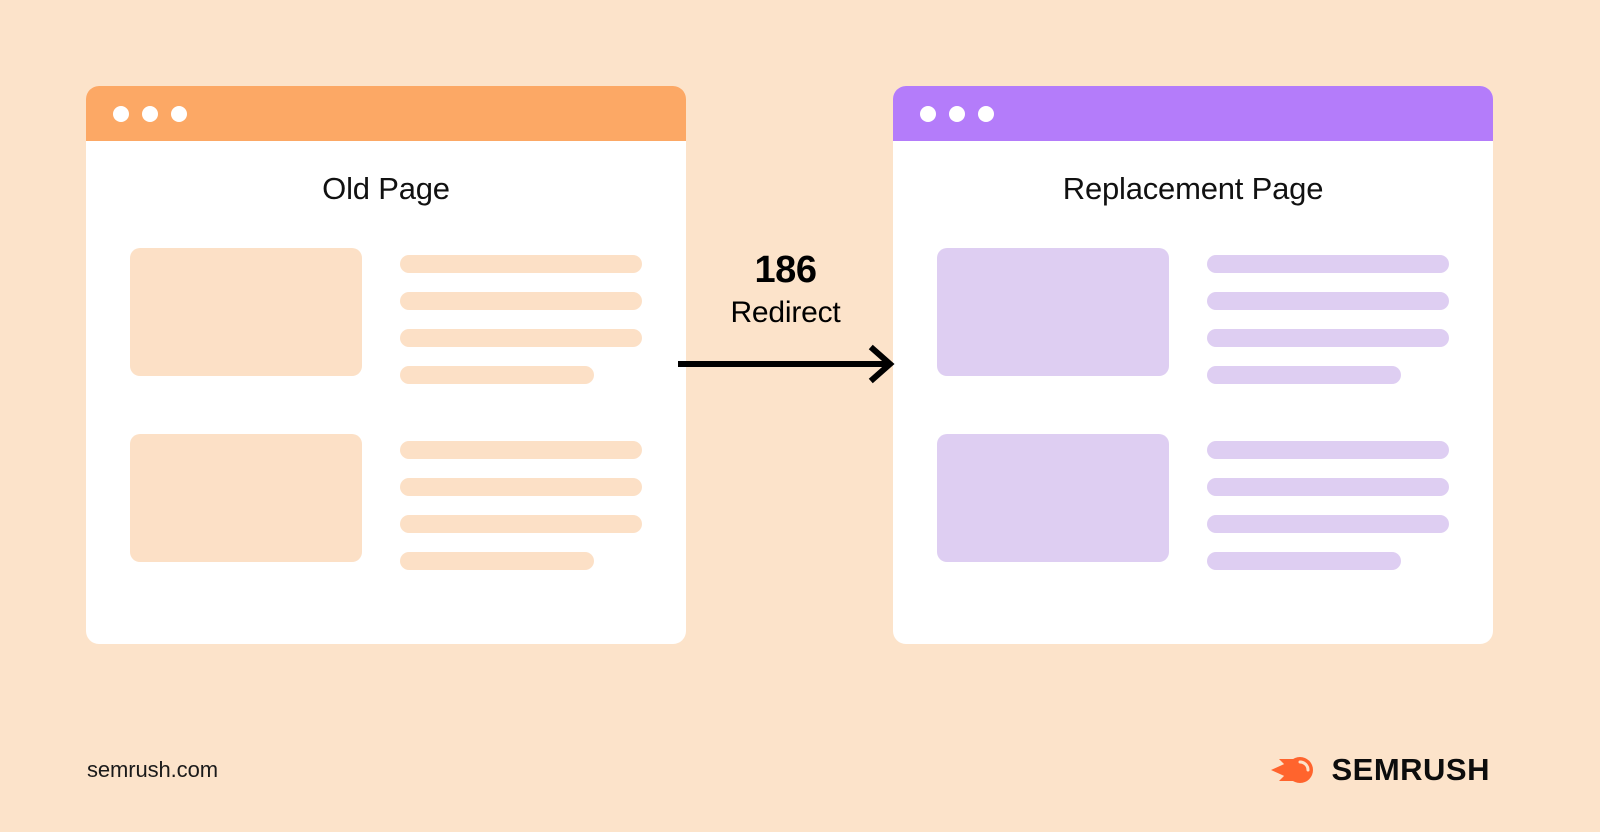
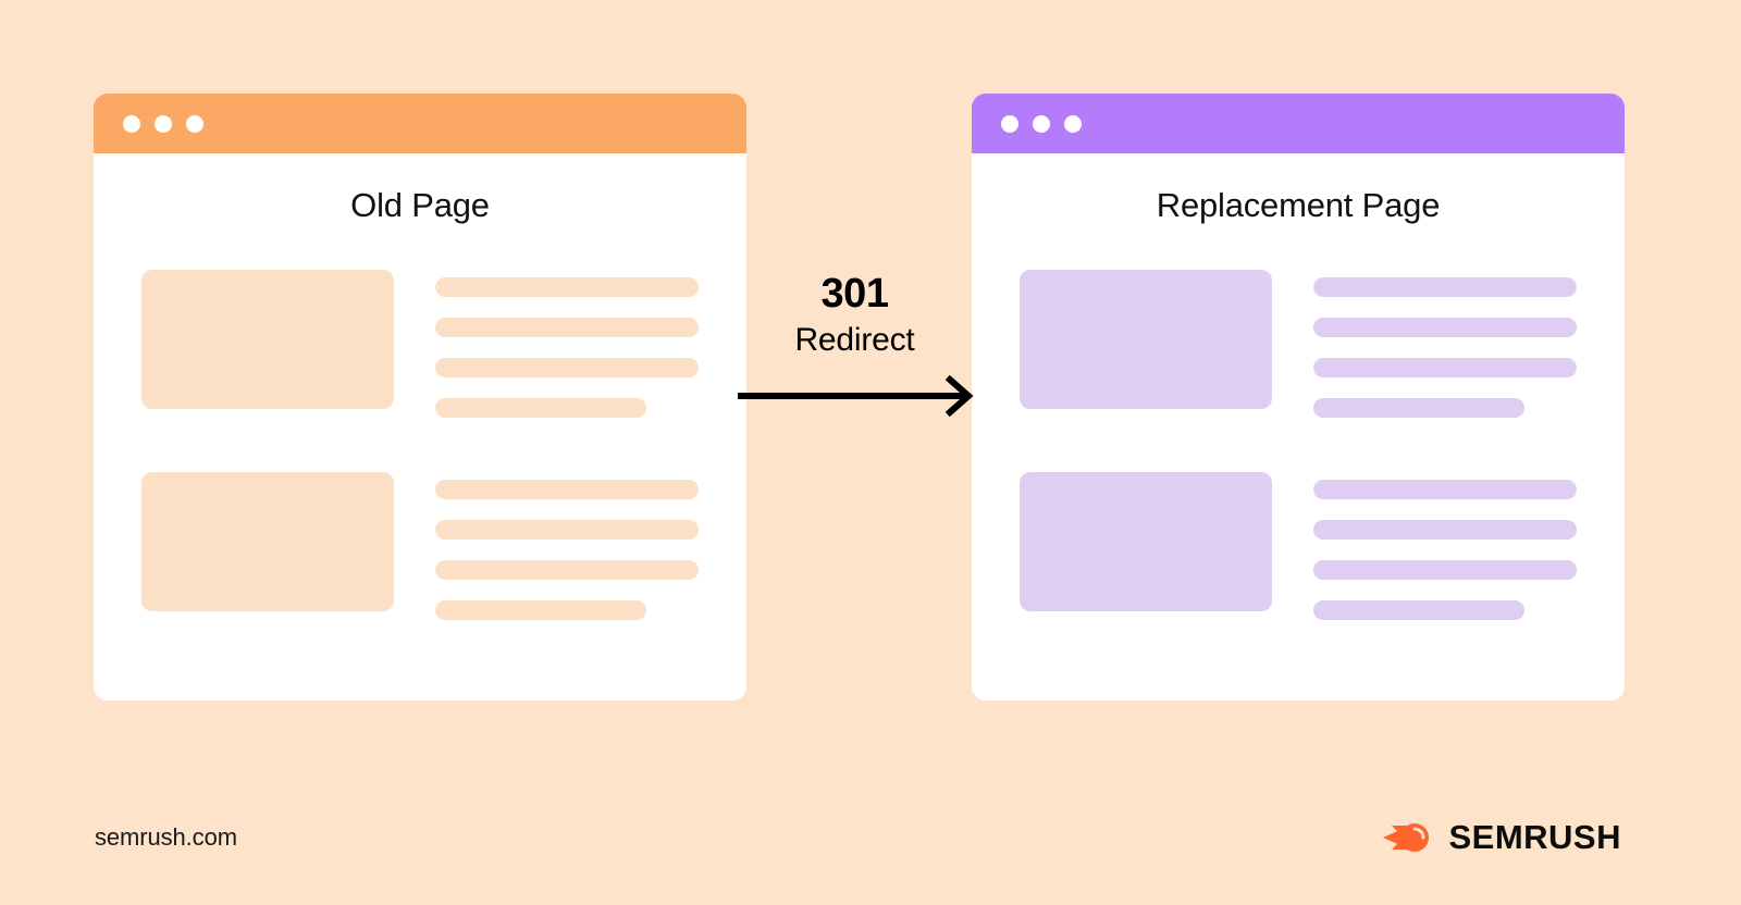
  Old Page
  Replacement Page
- 186
+ 301
  Redirect
  semrush.com
  SEMRUSH
